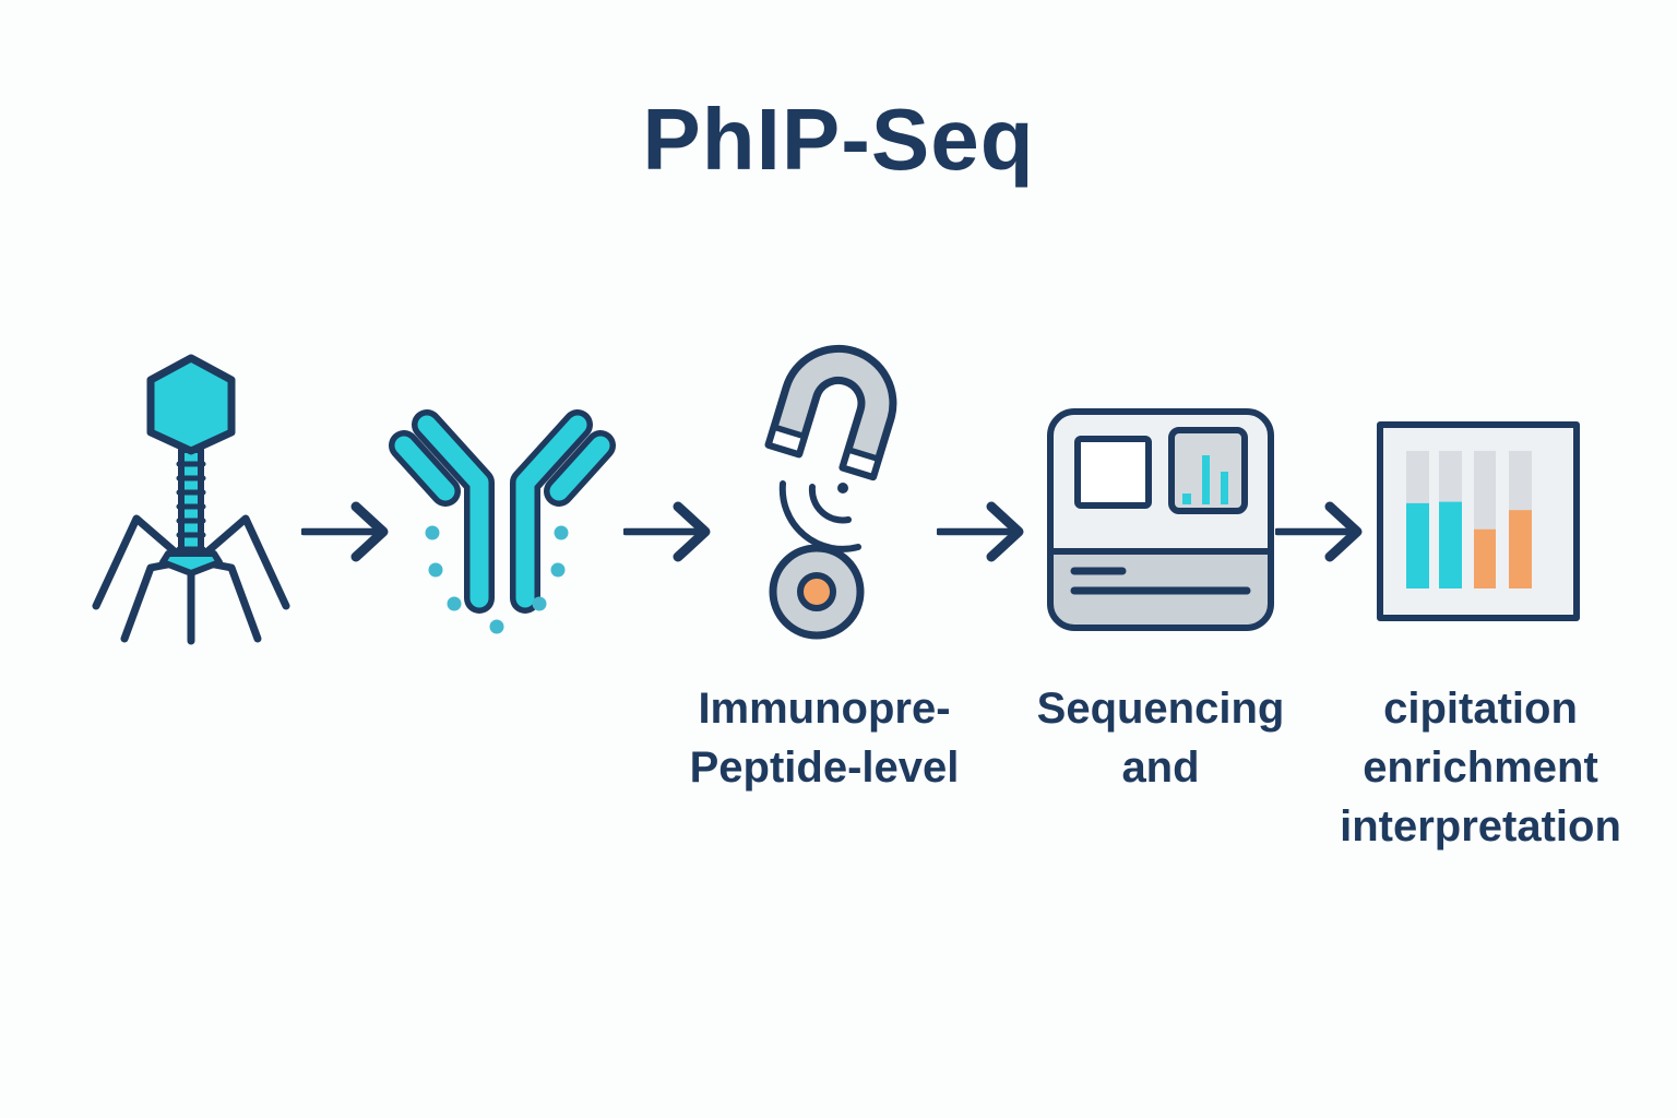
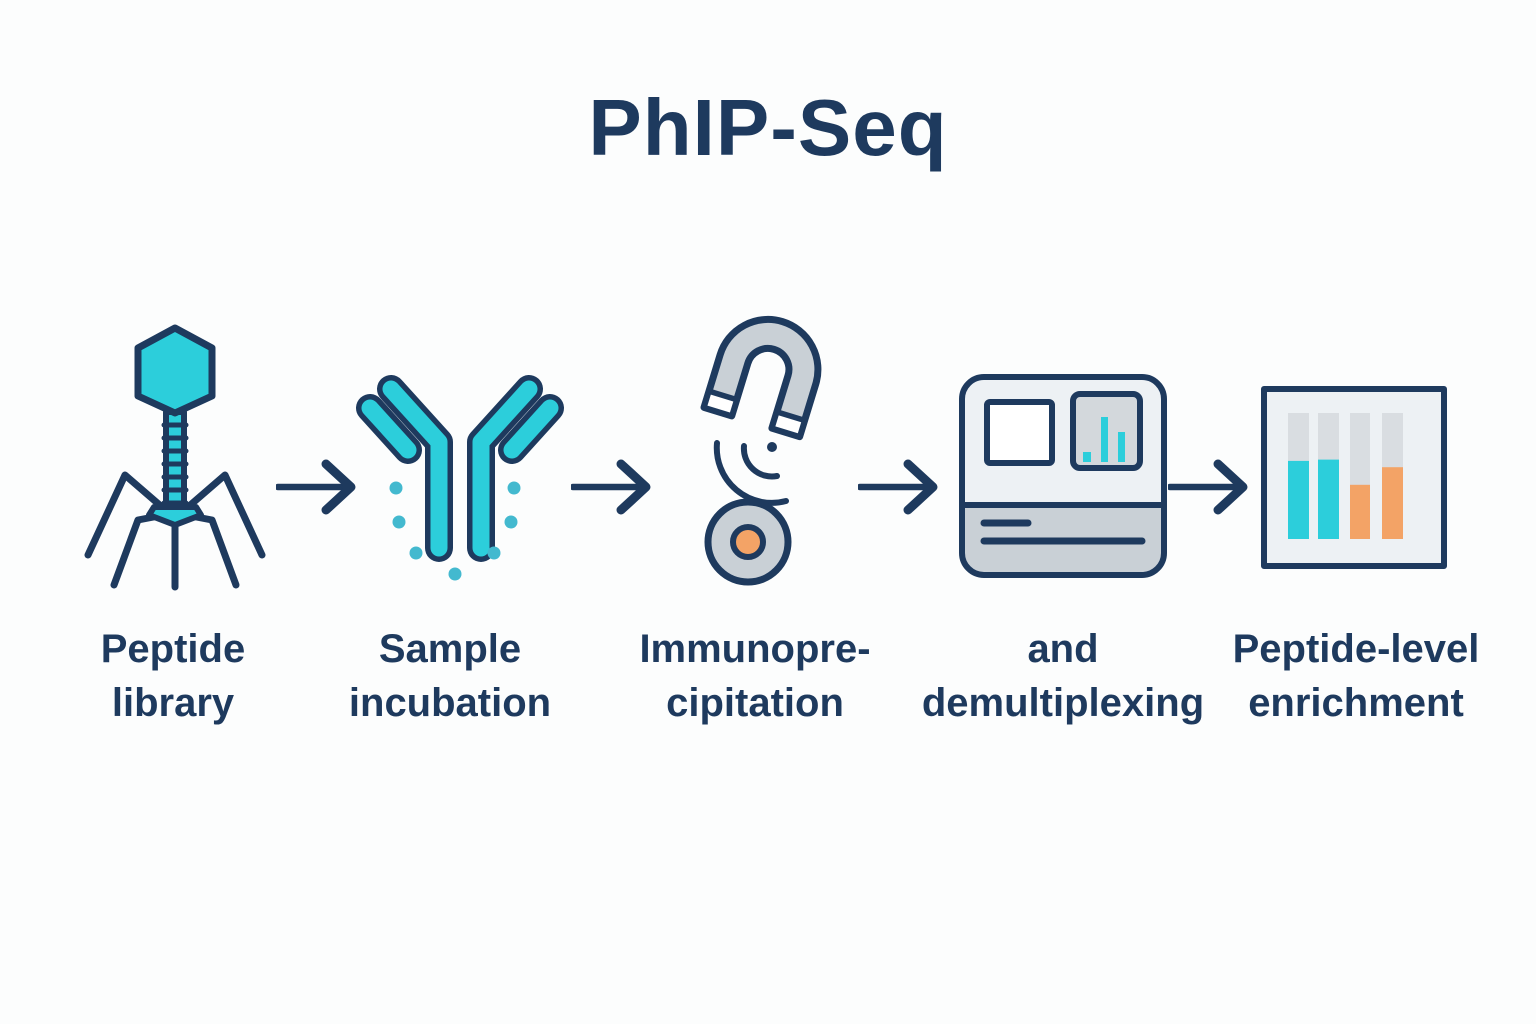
  PhIP-Seq
+ Peptide
+ library
+ Sample
+ incubation
  Immunopre-
- Peptide-level
+ cipitation
- Sequencing
  and
+ demultiplexing
- cipitation
+ Peptide-level
  enrichment
- interpretation
